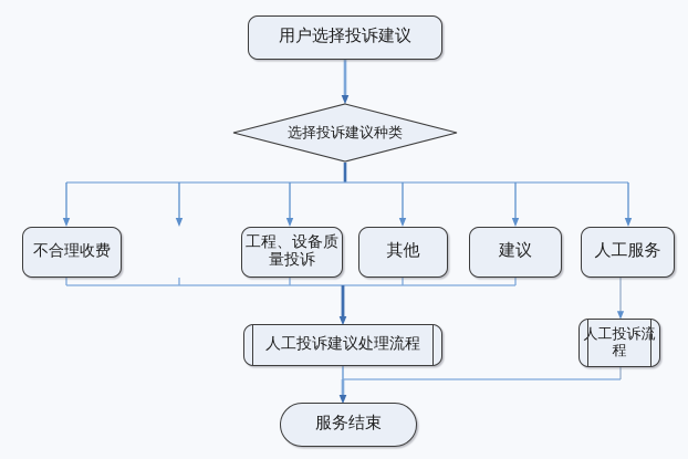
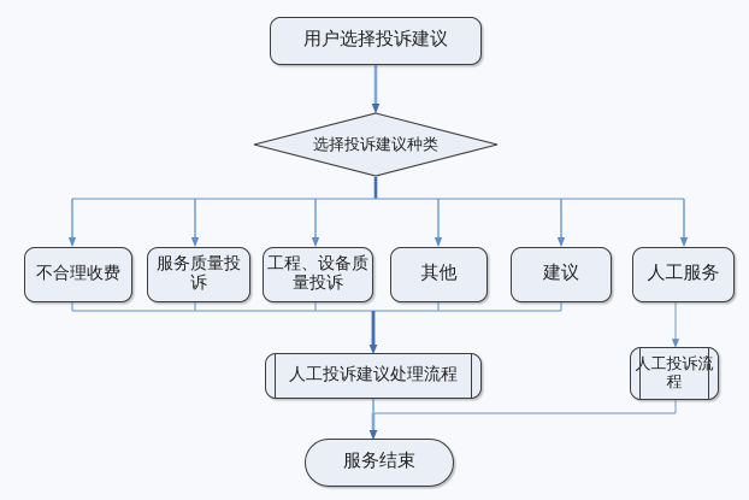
  用户选择投诉建议
  选择投诉建议种类
  不合理收费
+ 服务质量投诉
  工程、设备质量投诉
  其他
  建议
  人工服务
  人工投诉建议处理流程
  人工投诉流程
  服务结束
